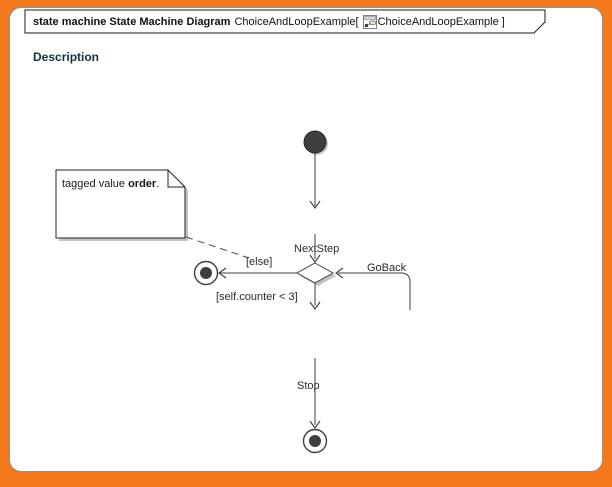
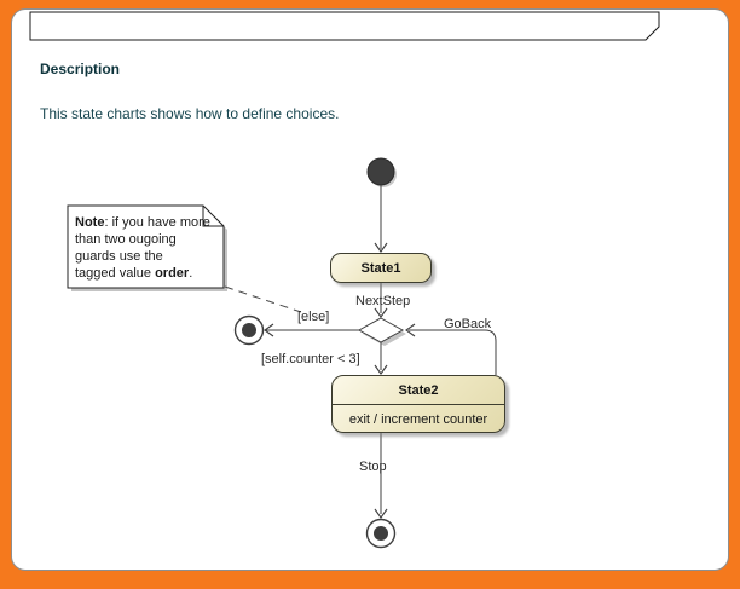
- state machine State Machine Diagram
- ChoiceAndLoopExample[
- ChoiceAndLoopExample ]
  Description
+ This state charts shows how to define choices.
+ Note: if you have more
+ than two ougoing
+ guards use the
  tagged value order.
+ State1
+ State2
+ exit / increment counter
  NextStep
  [else]
  GoBack
  [self.counter < 3]
  Stop
